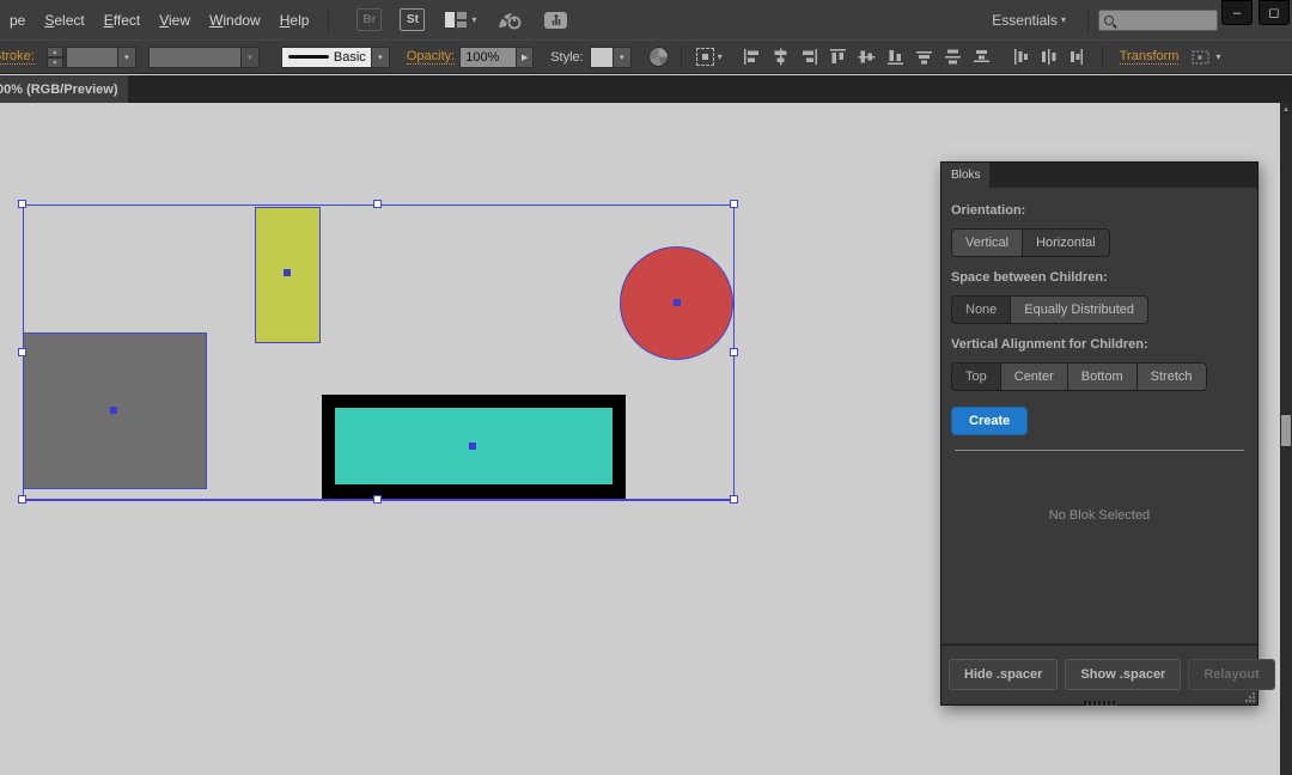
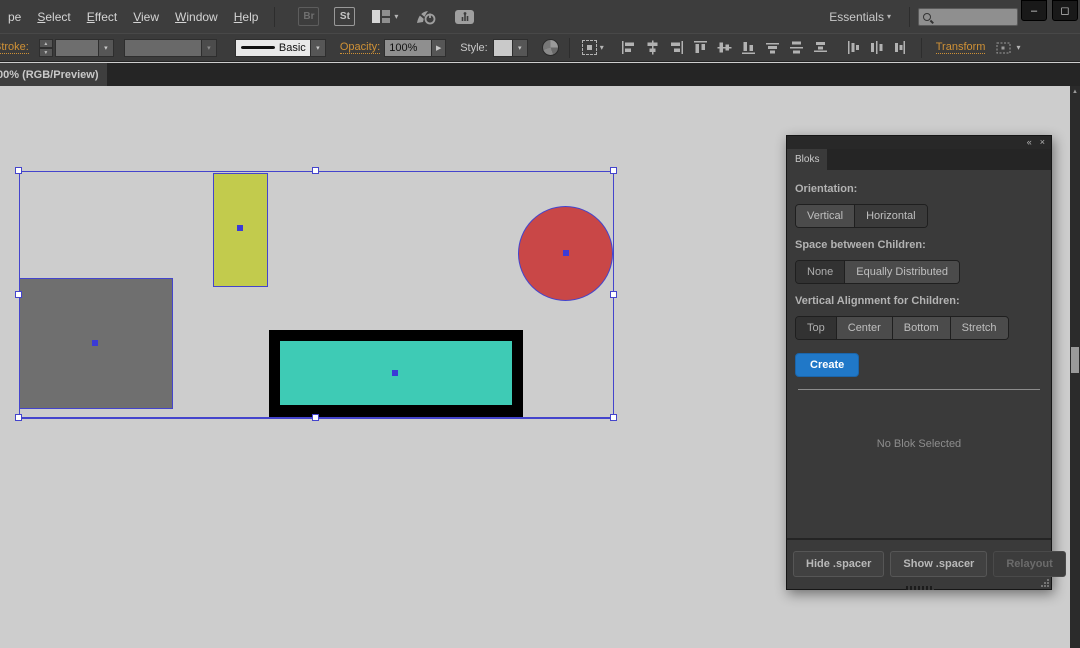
  pe
  Select
  Effect
  View
  Window
  Help
  Br
  St
  ▾
  Essentials
  ▾
  –
  ◻
  troke:
  Basic
  Opacity:
  100%
  Style:
  ▾
  Transform
  ▾
  00% (RGB/Preview)
+ «
+ ×
  Bloks
  Orientation:
  Vertical
  Horizontal
  Space between Children:
  None
  Equally Distributed
  Vertical Alignment for Children:
  Top
  Center
  Bottom
  Stretch
  Create
  No Blok Selected
  Hide .spacer
  Show .spacer
  Relayout
